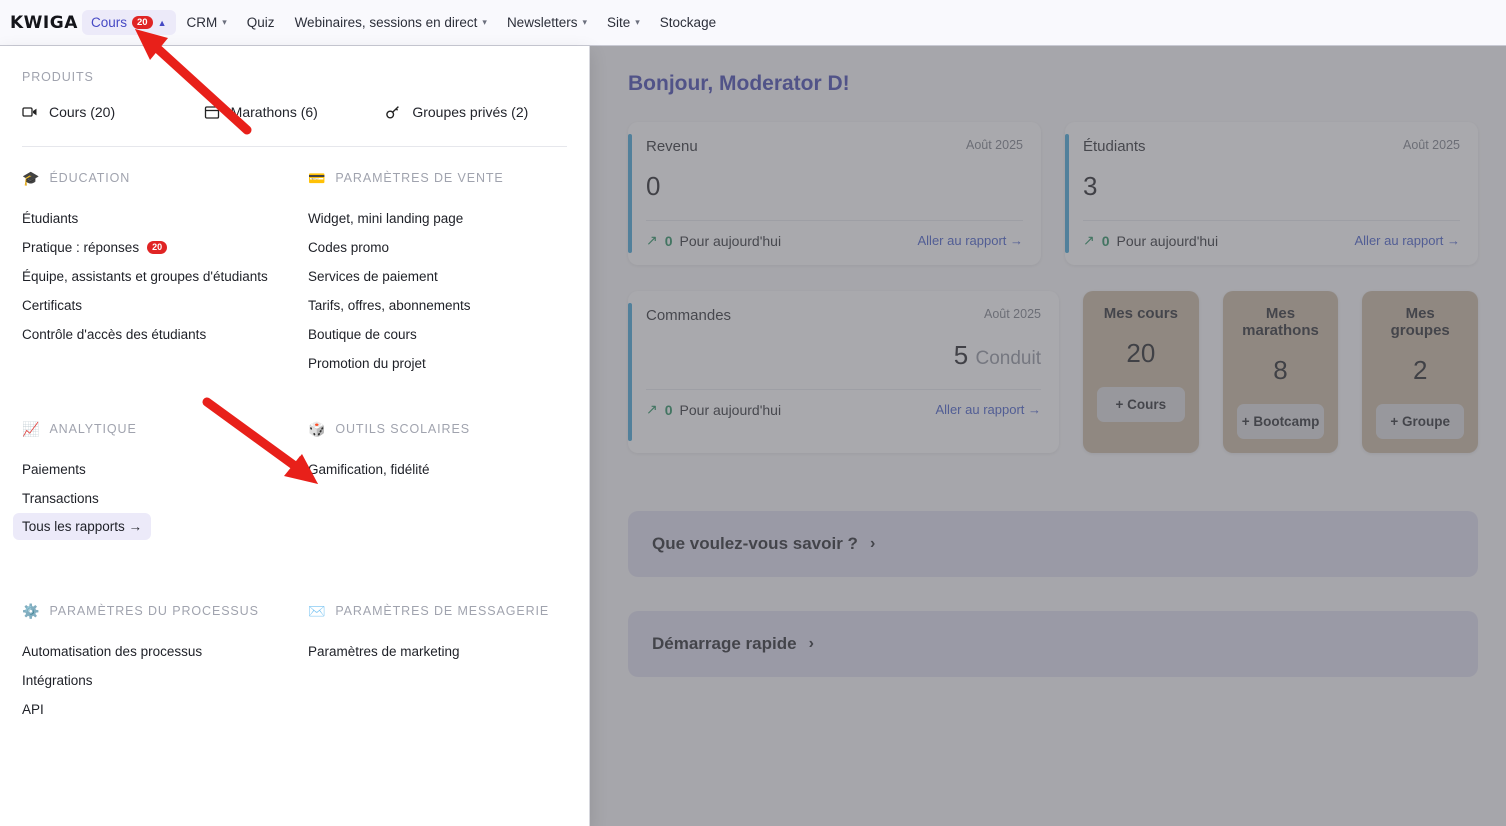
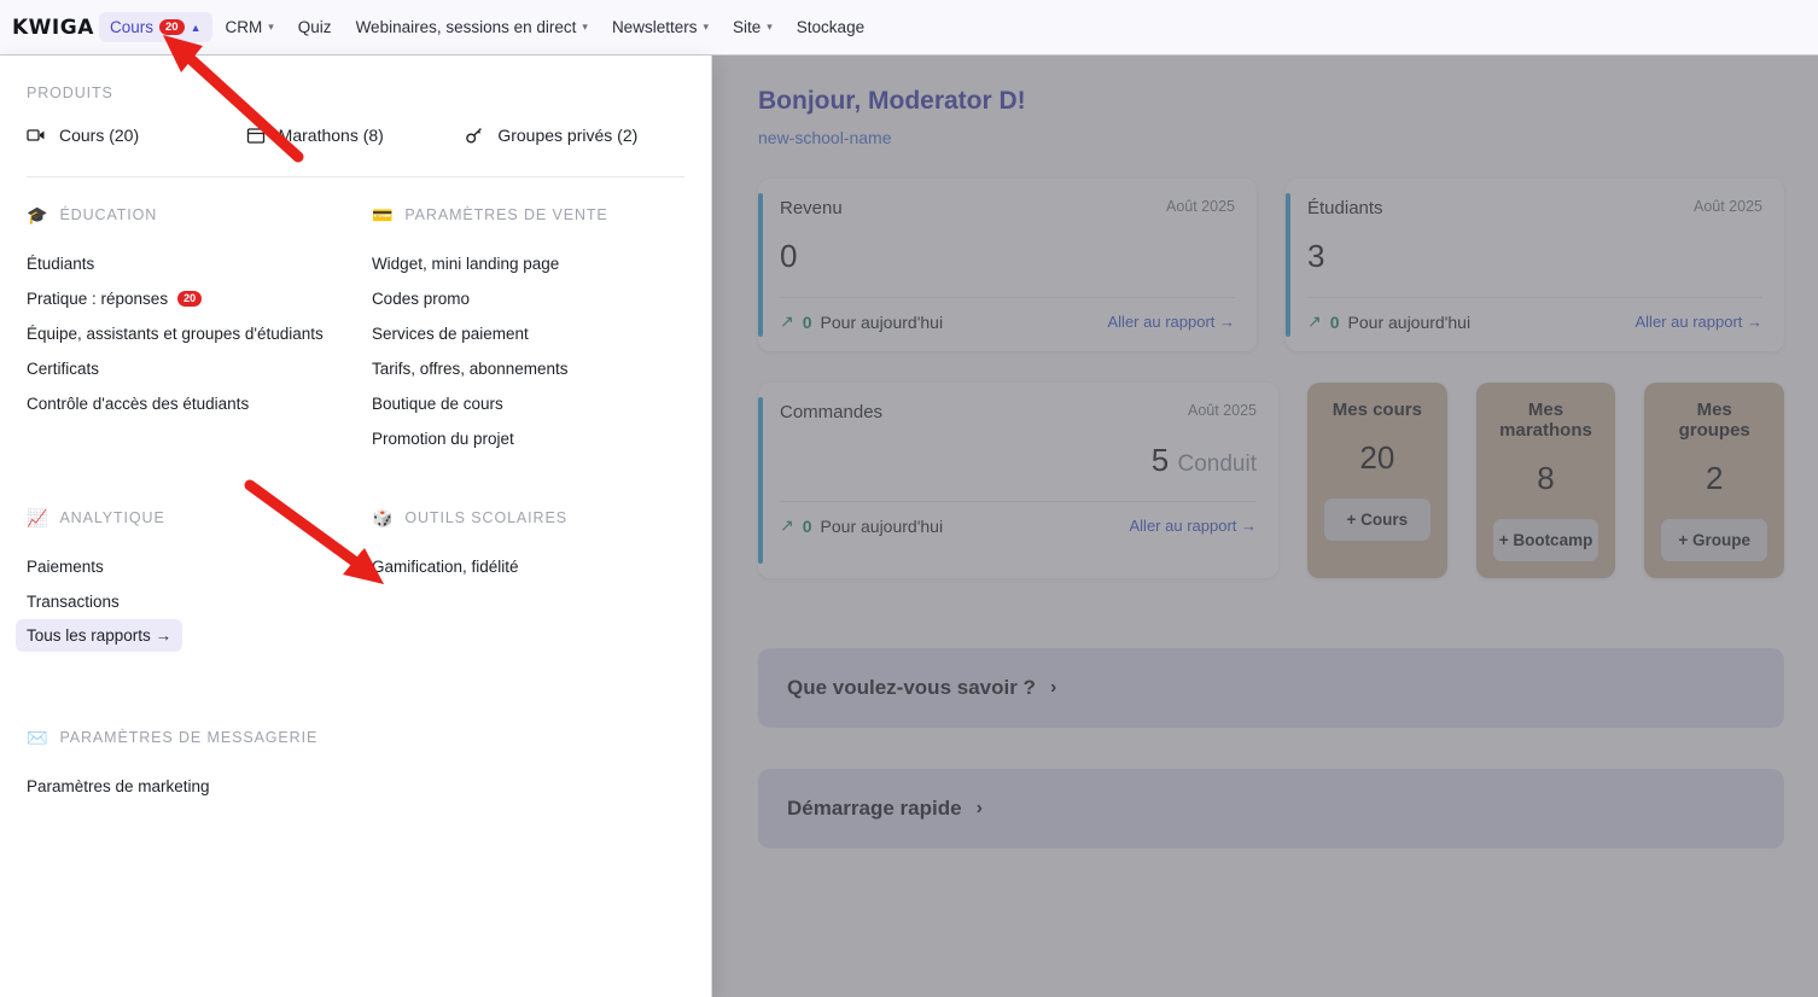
  Bonjour, Moderator D!
+ new-school-name
  Revenu
  Août 2025
  0
  ↗
  0
  Pour aujourd'hui
  Aller au rapport →
  Étudiants
  Août 2025
  3
  ↗
  0
  Pour aujourd'hui
  Aller au rapport →
  Commandes
  Août 2025
  5 Conduit
  ↗
  0
  Pour aujourd'hui
  Aller au rapport →
  Mes cours
  20
  + Cours
  Mes marathons
  8
  + Bootcamp
  Mes groupes
  2
  + Groupe
  Que voulez-vous savoir ?
  ›
  Démarrage rapide
  ›
  KWIGA
  Cours
  20
  ▲
  CRM
  ▾
  Quiz
  Webinaires, sessions en direct
  ▾
  Newsletters
  ▾
  Site
  ▾
  Stockage
  PRODUITS
  Cours (20)
- Marathons (6)
+ Marathons (8)
  Groupes privés (2)
  🎓
  ÉDUCATION
  Étudiants
  Pratique : réponses
  20
  Équipe, assistants et groupes d'étudiants
  Certificats
  Contrôle d'accès des étudiants
  💳
  PARAMÈTRES DE VENTE
  Widget, mini landing page
  Codes promo
  Services de paiement
  Tarifs, offres, abonnements
  Boutique de cours
  Promotion du projet
  📈
  ANALYTIQUE
  Paiements
  Transactions
  Tous les rapports →
  🎲
  OUTILS SCOLAIRES
  Gamification, fidélité
- ⚙️
- PARAMÈTRES DU PROCESSUS
- Automatisation des processus
- Intégrations
- API
  ✉️
  PARAMÈTRES DE MESSAGERIE
  Paramètres de marketing
